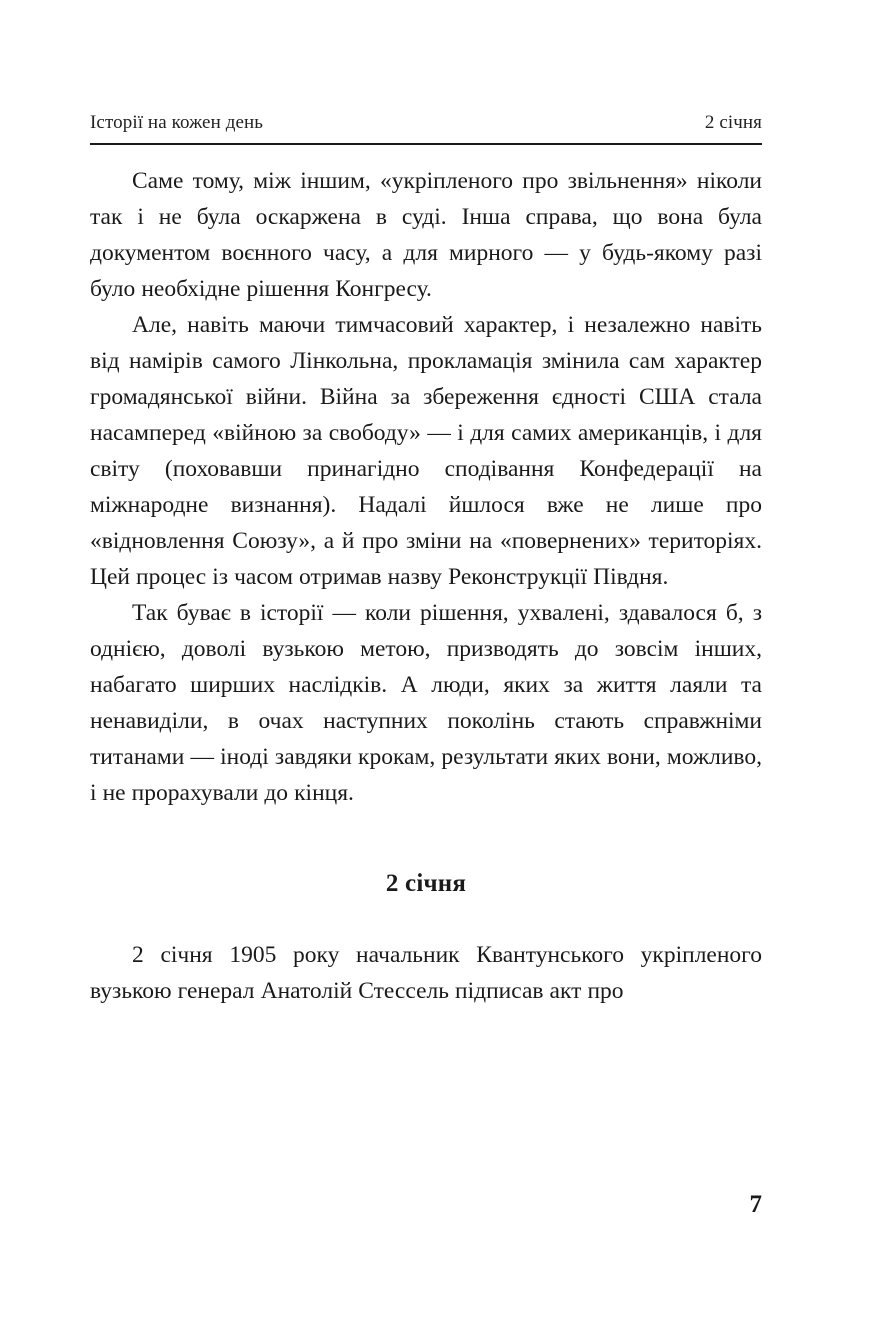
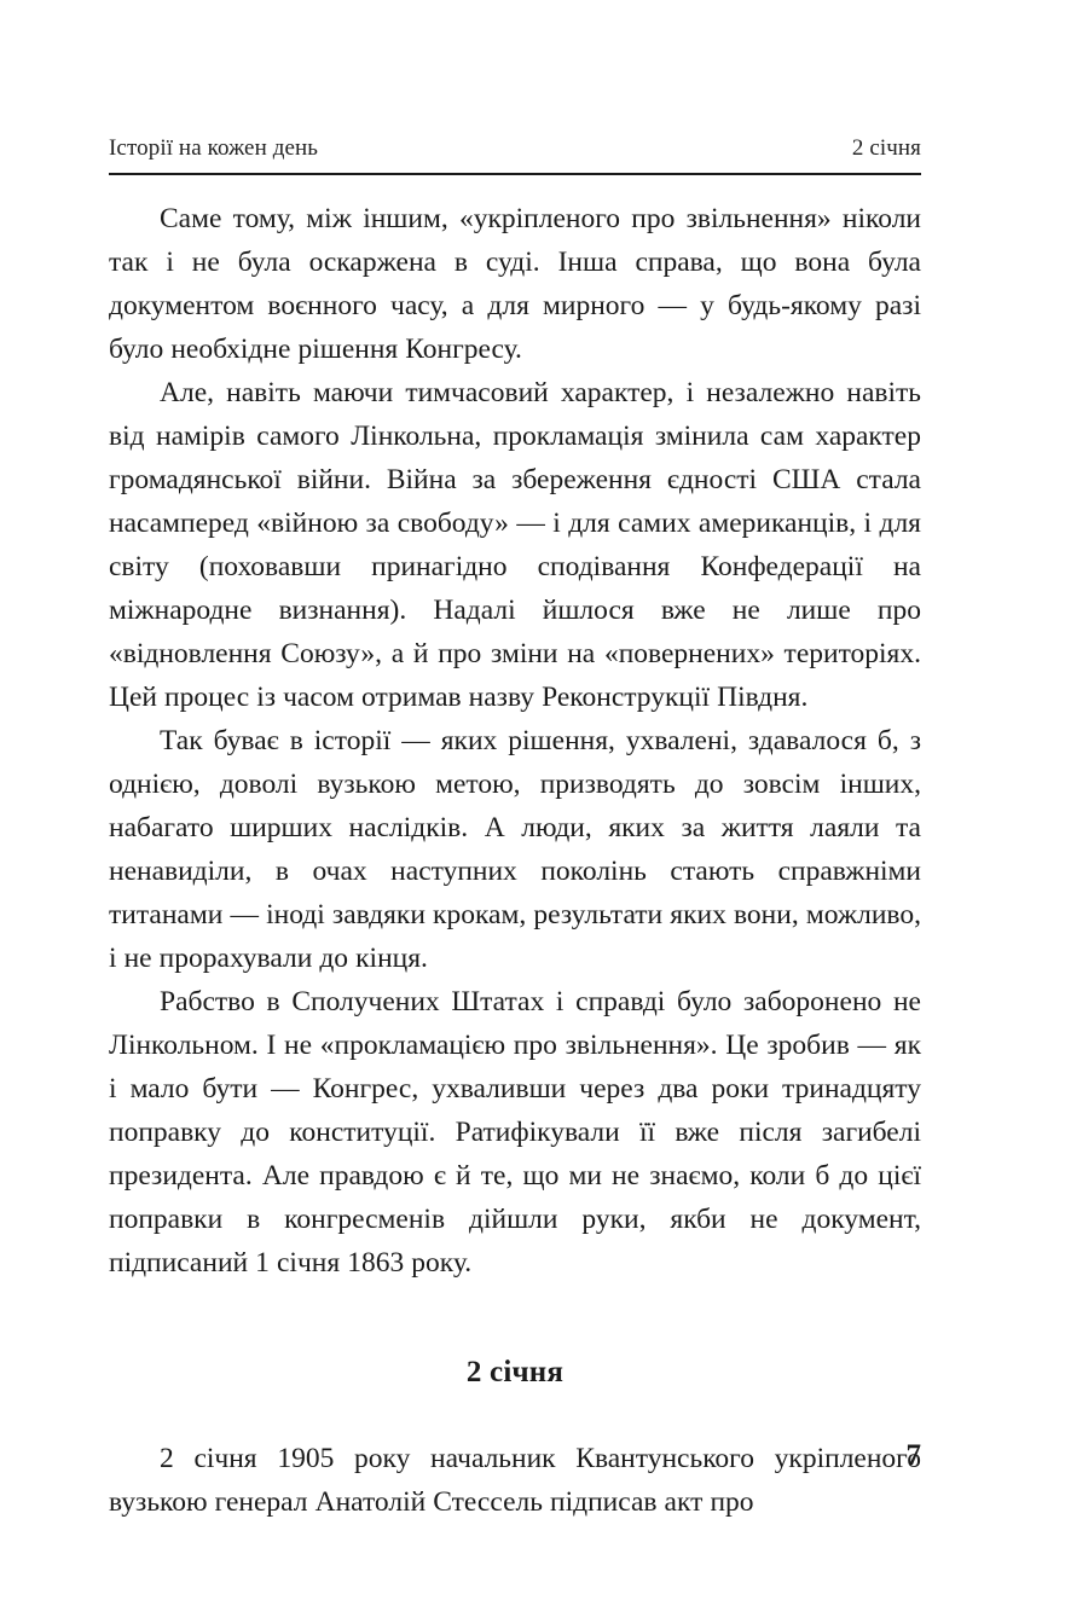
  Історії на кожен день
  2 січня
  Саме тому, між іншим, «укріпленого про звільнення» ніколи так і не була оскаржена в суді. Інша справа, що вона була документом воєнного часу, а для мирного — у будь-якому разі було необхідне рішення Конгресу.
  Але, навіть маючи тимчасовий характер, і незалежно навіть від намірів самого Лінкольна, прокламація змінила сам характер громадянської війни. Війна за збереження єдності США стала насамперед «війною за свободу» — і для самих американців, і для світу (поховавши принагідно сподівання Конфедерації на міжнародне визнання). Надалі йшлося вже не лише про «відновлення Союзу», а й про зміни на «повернених» територіях. Цей процес із часом отримав назву Реконструкції Півдня.
- Так буває в історії — коли рішення, ухвалені, здавалося б, з однією, доволі вузькою метою, призводять до зовсім інших, набагато ширших наслідків. А люди, яких за життя лаяли та ненавиділи, в очах наступних поколінь стають справжніми титанами — іноді завдяки крокам, результати яких вони, можливо, і не прорахували до кінця.
+ Так буває в історії — яких рішення, ухвалені, здавалося б, з однією, доволі вузькою метою, призводять до зовсім інших, набагато ширших наслідків. А люди, яких за життя лаяли та ненавиділи, в очах наступних поколінь стають справжніми титанами — іноді завдяки крокам, результати яких вони, можливо, і не прорахували до кінця.
+ Рабство в Сполучених Штатах і справді було заборонено не Лінкольном. І не «прокламацією про звільнення». Це зробив — як і мало бути — Конгрес, ухваливши через два роки тринадцяту поправку до конституції. Ратифікували її вже після загибелі президента. Але правдою є й те, що ми не знаємо, коли б до цієї поправки в конгресменів дійшли руки, якби не документ, підписаний 1 січня 1863 року.
  2 січня
  2 січня 1905 року начальник Квантунського укріпленого вузькою генерал Анатолій Стессель підписав акт про
  7
